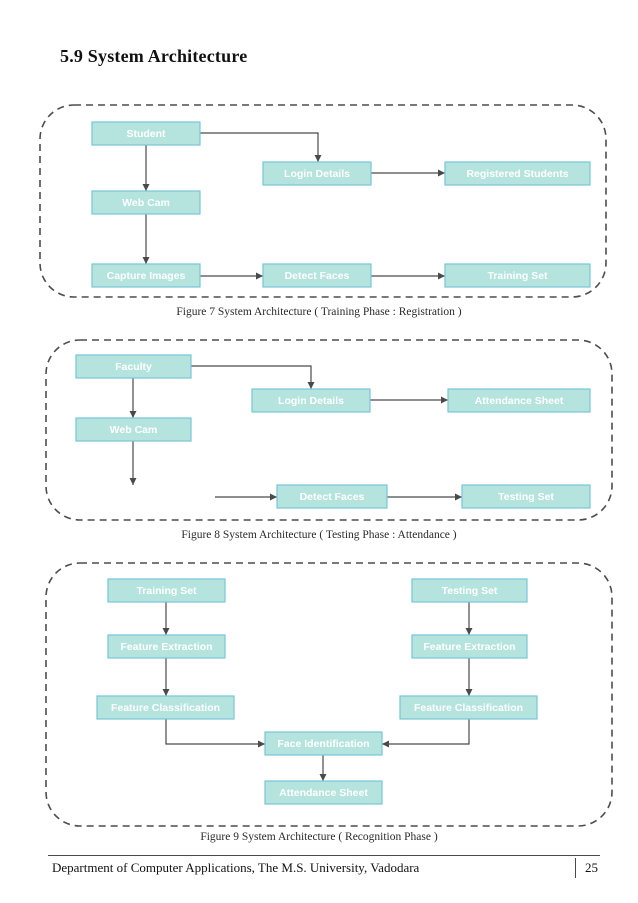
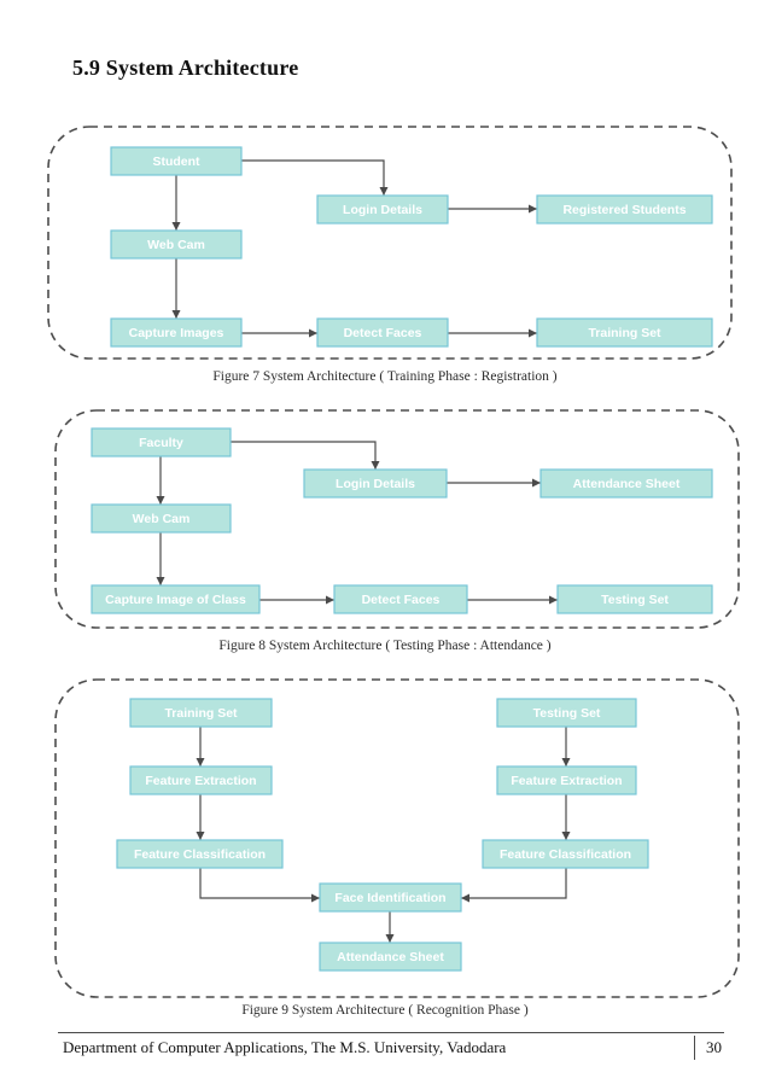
  5.9 System Architecture
  Student
  Login Details
  Registered Students
  Web Cam
  Capture Images
  Detect Faces
  Training Set
  Faculty
  Login Details
  Attendance Sheet
  Web Cam
+ Capture Image of Class
  Detect Faces
  Testing Set
  Training Set
  Testing Set
  Feature Extraction
  Feature Extraction
  Feature Classification
  Feature Classification
  Face Identification
  Attendance Sheet
  Department of Computer Applications, The M.S. University, Vadodara
- 25
+ 30
  Figure 7 System Architecture ( Training Phase : Registration )
  Figure 8 System Architecture ( Testing Phase : Attendance )
  Figure 9 System Architecture ( Recognition Phase )
